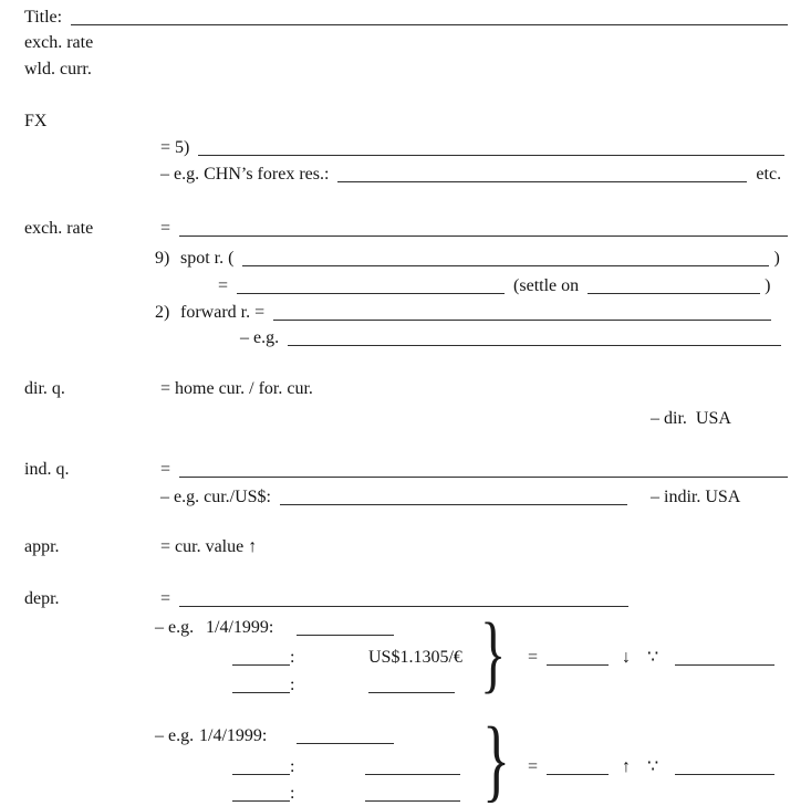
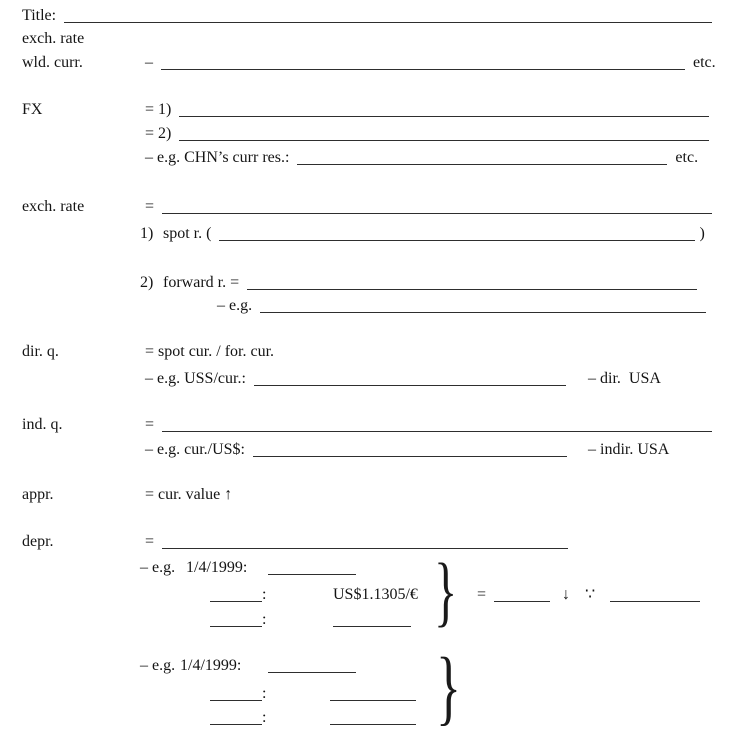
  Title:
  exch. rate
  wld. curr.
+ – etc.
  FX
+ = 1)
- = 5)
+ = 2)
- – e.g. CHN’s forex res.: etc.
+ – e.g. CHN’s curr res.: etc.
  exch. rate
  =
- 9)
+ 1)
  spot r. ( )
- = (settle on )
  2)
  forward r. =
  – e.g.
  dir. q.
- = home cur. / for. cur.
+ = spot cur. / for. cur.
+ – e.g. USS/cur.:
  – dir. USA
  ind. q.
  =
  – e.g. cur./US$:
  – indir. USA
  appr.
  = cur. value ↑
  depr.
  =
  – e.g.
  1/4/1999:
  :
  US$1.1305/€
  :
  }
  = ↓ ∵
  – e.g.
  1/4/1999:
  :
  :
  }
- = ↑ ∵
